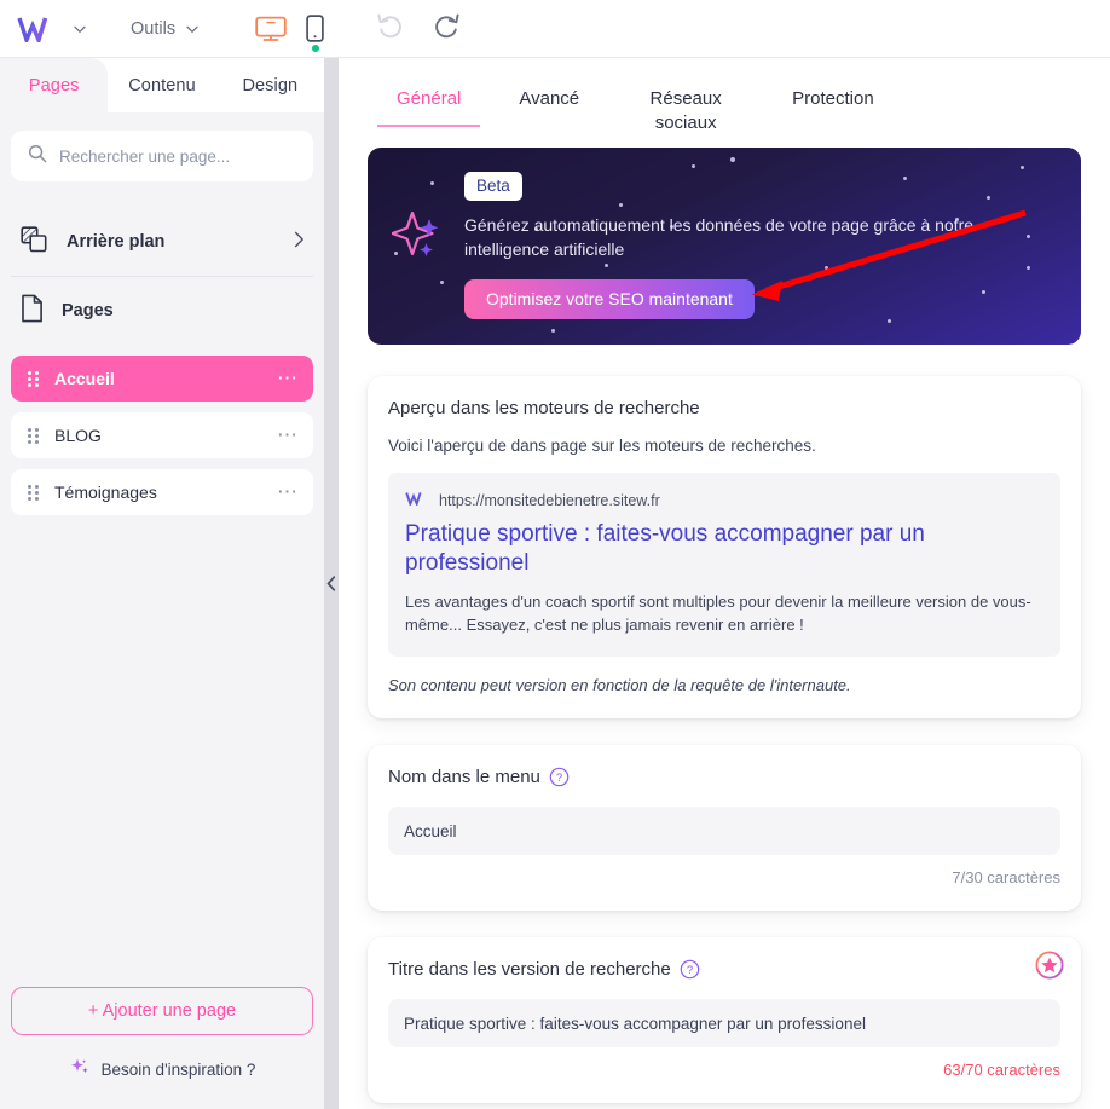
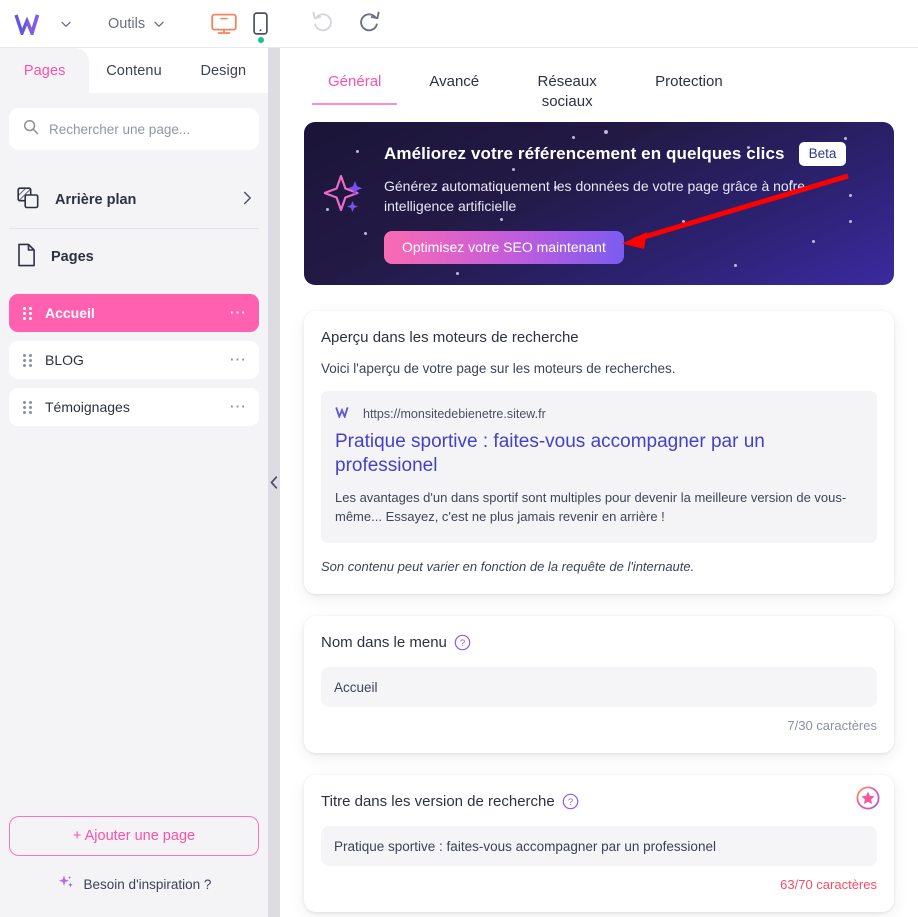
  Outils
  Pages
  Contenu
  Design
  Rechercher une page...
  Arrière plan
  Pages
  Accueil
  ⋯
  BLOG
  ⋯
  Témoignages
  ⋯
  + Ajouter une page
  Besoin d'inspiration ?
  Général
  Avancé
  Réseaux sociaux
  Protection
+ Améliorez votre référencement en quelques clics
  Beta
  Générez automatiquement les données de votre page grâce à notre intelligence artificielle
  Optimisez votre SEO maintenant
  Aperçu dans les moteurs de recherche
- Voici l'aperçu de dans page sur les moteurs de recherches.
+ Voici l'aperçu de votre page sur les moteurs de recherches.
  https://monsitedebienetre.sitew.fr
  Pratique sportive : faites-vous accompagner par un professionel
- Les avantages d'un coach sportif sont multiples pour devenir la meilleure version de vous-même... Essayez, c'est ne plus jamais revenir en arrière !
+ Les avantages d'un dans sportif sont multiples pour devenir la meilleure version de vous-même... Essayez, c'est ne plus jamais revenir en arrière !
- Son contenu peut version en fonction de la requête de l'internaute.
+ Son contenu peut varier en fonction de la requête de l'internaute.
  Nom dans le menu
  ?
  Accueil
  7/30 caractères
  Titre dans les version de recherche
  ?
  Pratique sportive : faites-vous accompagner par un professionel
  63/70 caractères
